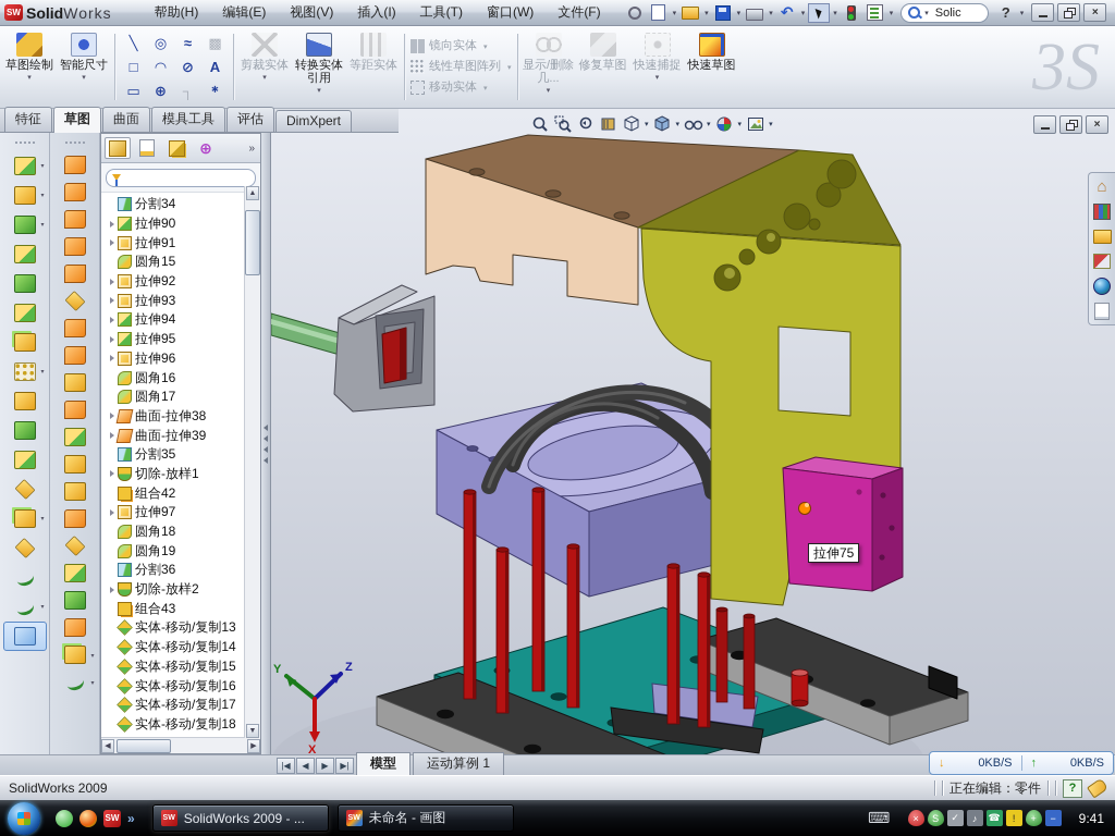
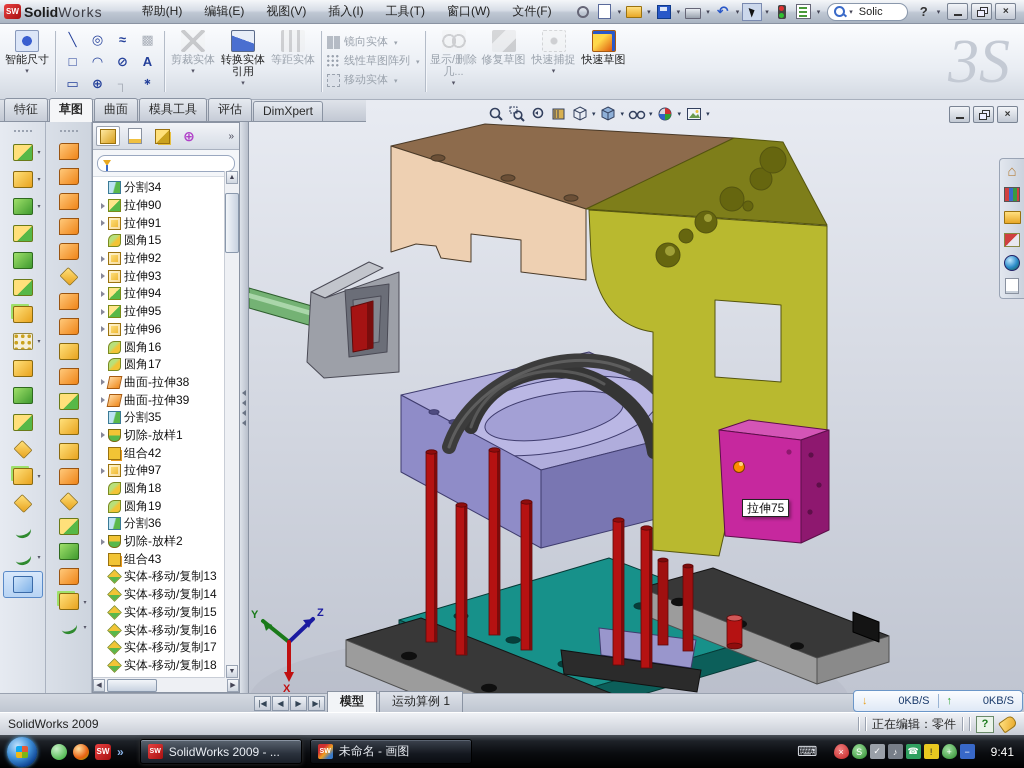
  SW
  Solid
  Works
  帮助(H)
  编辑(E)
  视图(V)
  插入(I)
  工具(T)
  窗口(W)
  文件(F)
  ↶
  Solic
  ?
  ×
- 草图绘制
  智能尺寸
  ╲
  ◎
  ≈
  ▩
  □
  ◠
  ⊘
  A
  ▭
  ⊕
  ┐
  ＊
  剪裁实体
  转换实体引用
  等距实体
  镜向实体
  线性草图阵列
  移动实体
  显示/删除几...
  修复草图
  快速捕捉
  快速草图
  3S
  Y
  Z
  X
  ×
  ⌂
  拉伸75
  特征
  草图
  曲面
  模具工具
  评估
  DimXpert
  ⊕
  »
  分割34
  拉伸90
  拉伸91
  圆角15
  拉伸92
  拉伸93
  拉伸94
  拉伸95
  拉伸96
  圆角16
  圆角17
  曲面-拉伸38
  曲面-拉伸39
  分割35
  切除-放样1
  组合42
  拉伸97
  圆角18
  圆角19
  分割36
  切除-放样2
  组合43
  实体-移动/复制13
  实体-移动/复制14
  实体-移动/复制15
  实体-移动/复制16
  实体-移动/复制17
  实体-移动/复制18
  |◀
  ◀
  ▶
  ▶|
  模型
  运动算例 1
  ↓
  0KB/S
  ↑
  0KB/S
  SolidWorks 2009
  正在编辑：零件
  ?
  SW
  »
  SolidWorks 2009 - ...
  未命名 - 画图
  ⌨
  ×
  S
  ✓
  ♪
  ☎
  !
  +
  −
  9:41
